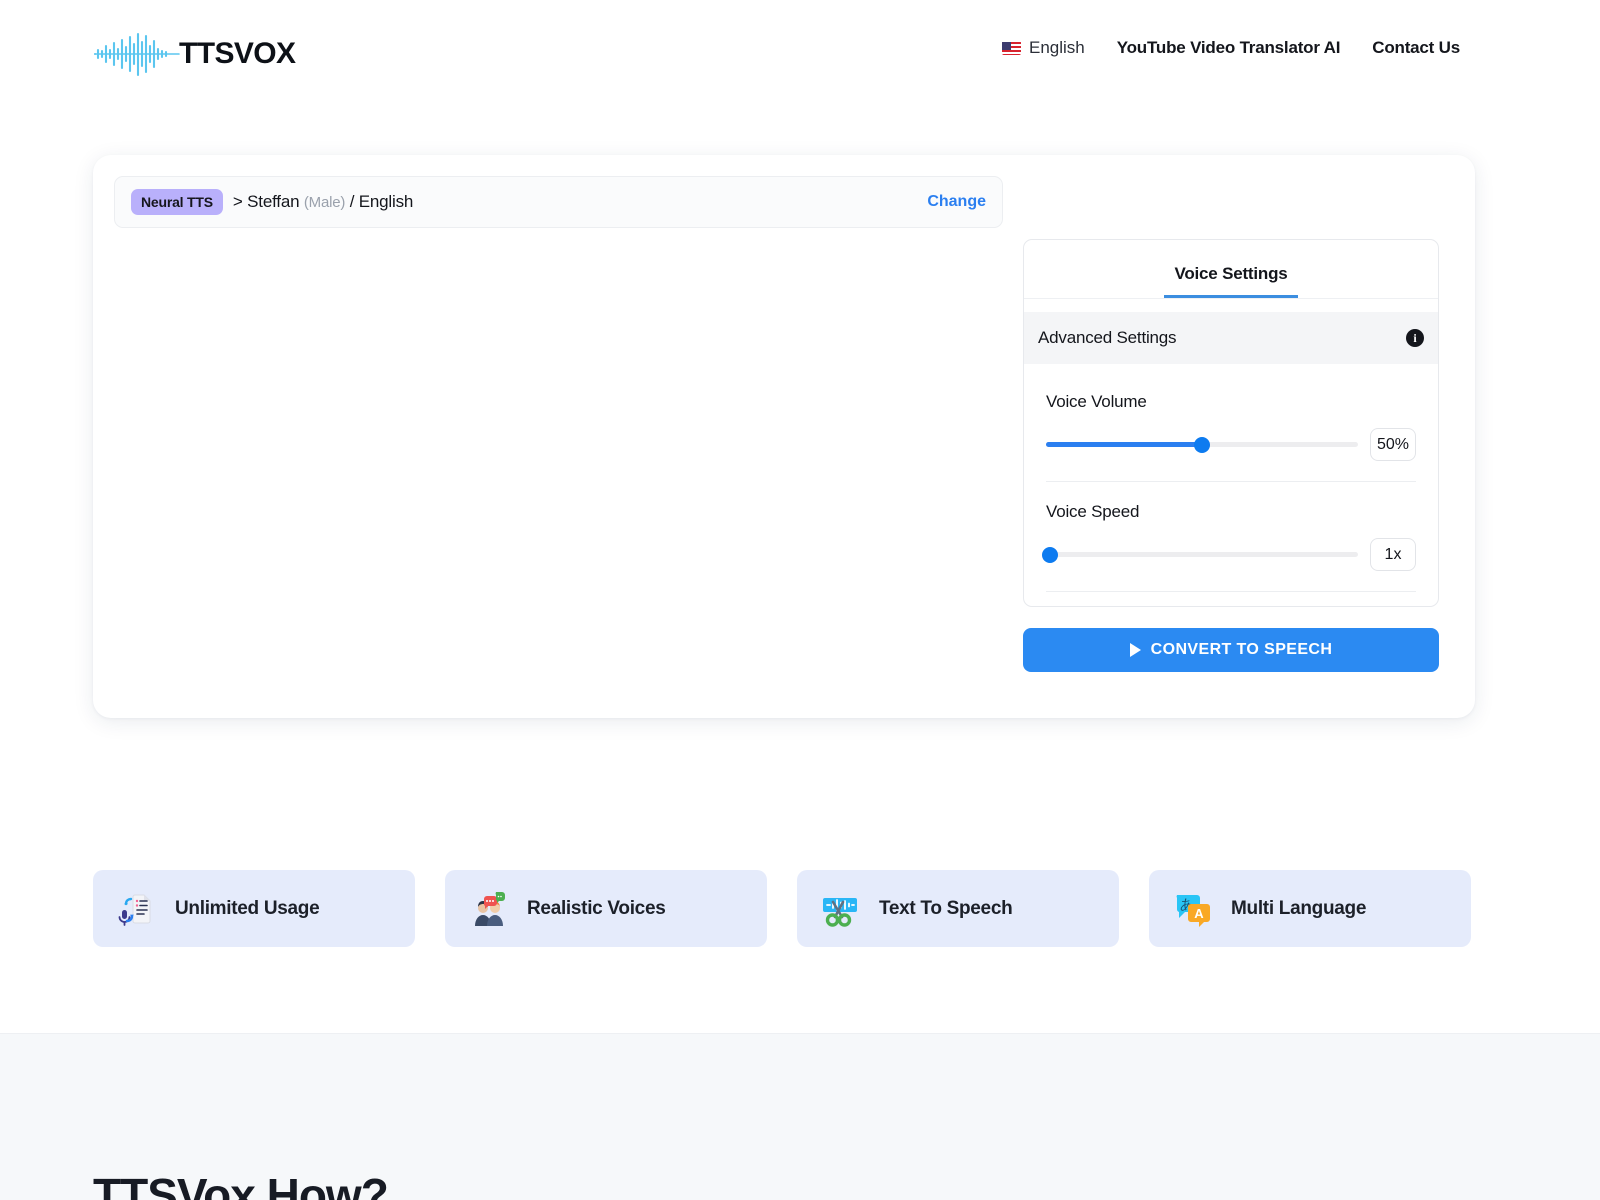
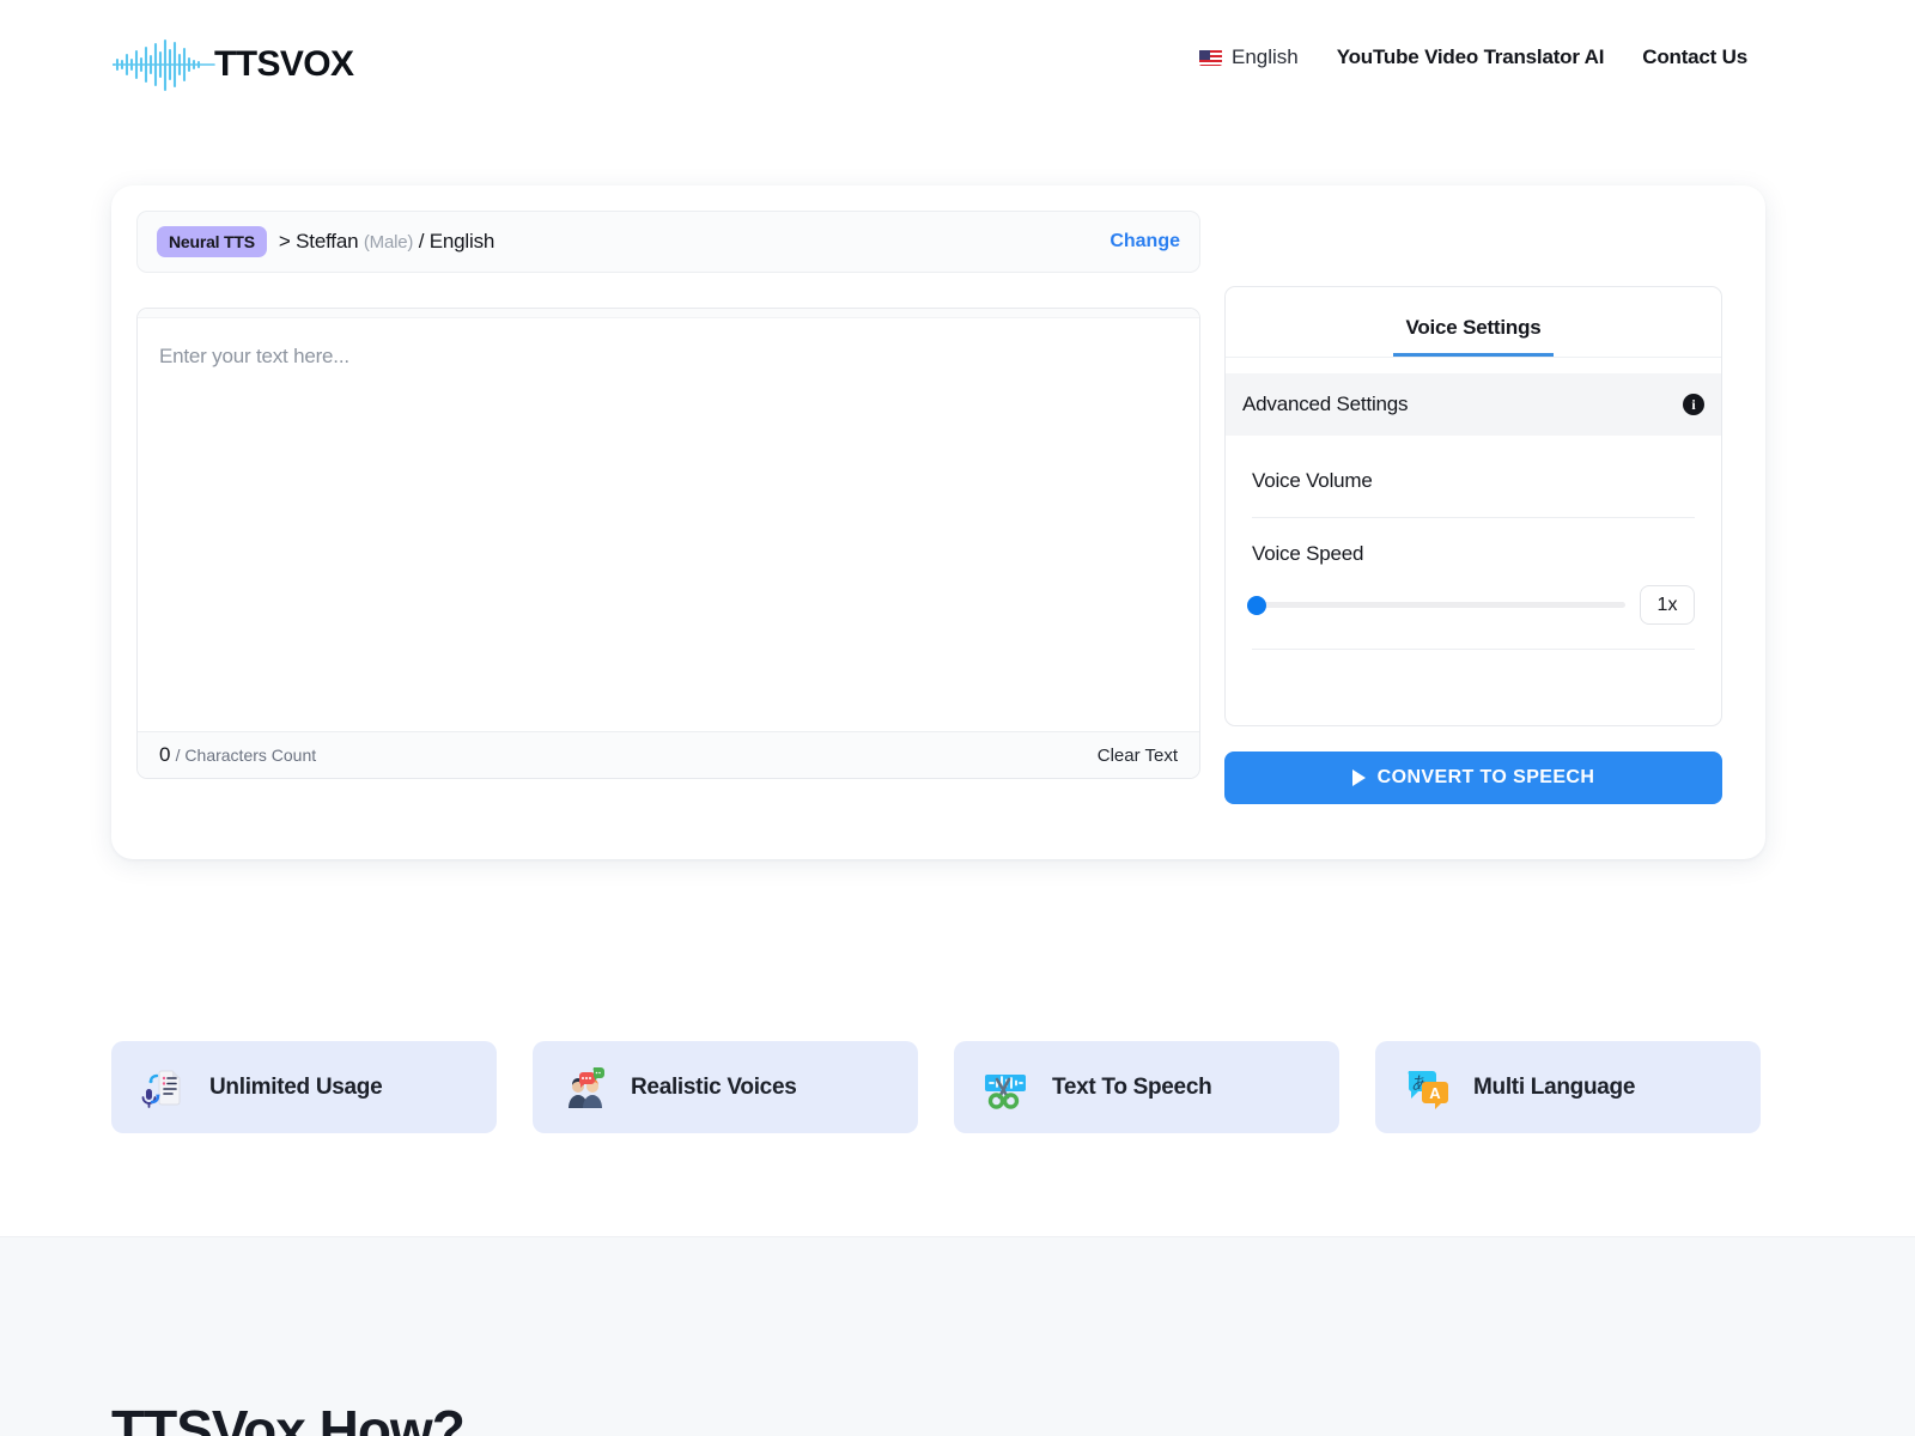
  TTSVOX
  English
  YouTube Video Translator AI
  Contact Us
  Neural TTS
  > Steffan (Male) / English
  Change
+ Enter your text here...
+ 0 / Characters Count
+ Clear Text
  Voice Settings
  Advanced Settings
  i
  Voice Volume
- 50%
  Voice Speed
  1x
  CONVERT TO SPEECH
  Unlimited Usage
  Realistic Voices
  Text To Speech
  あ
  A
  Multi Language
  TTSVox How?
